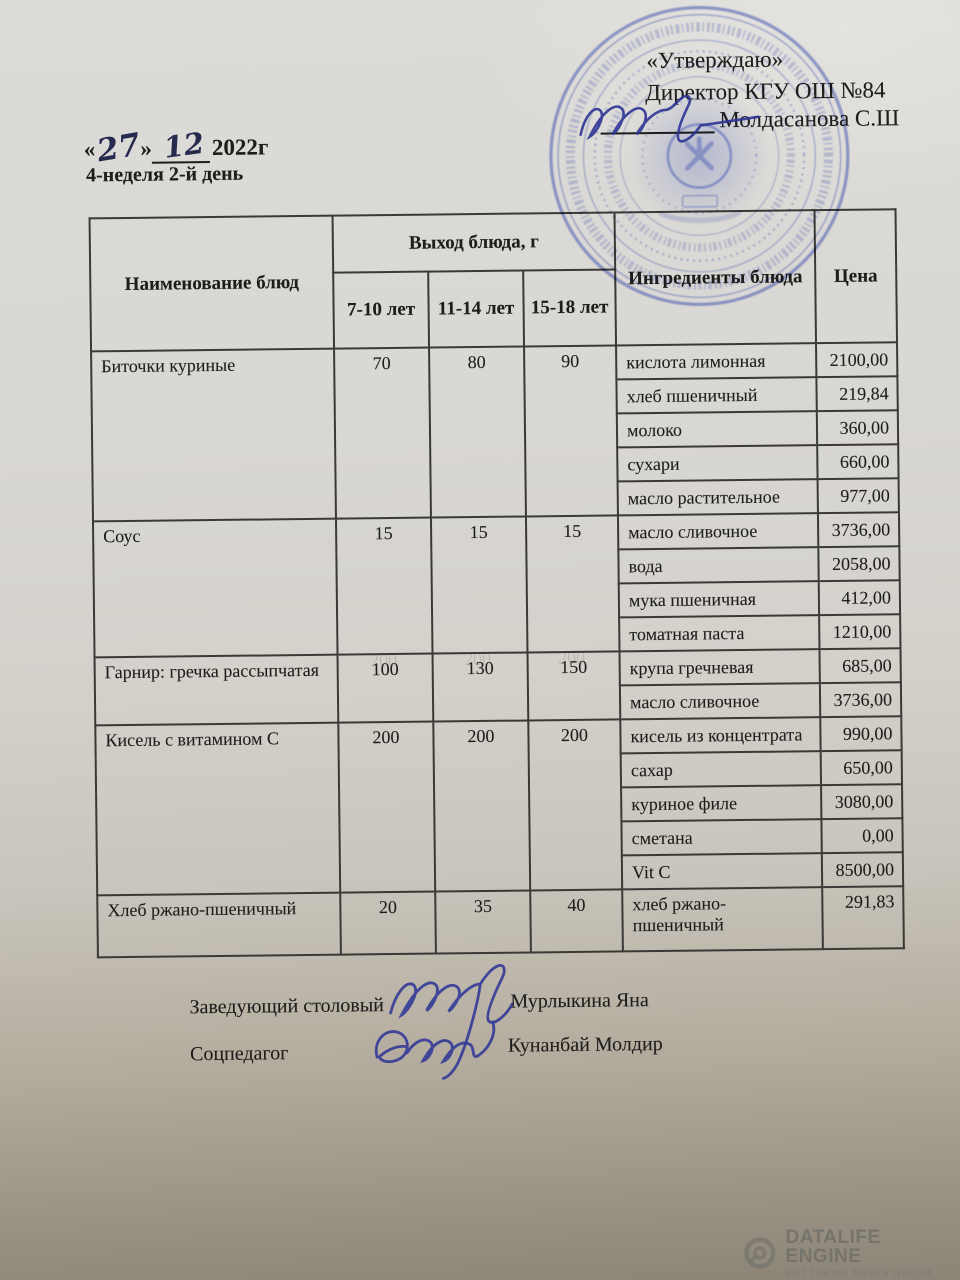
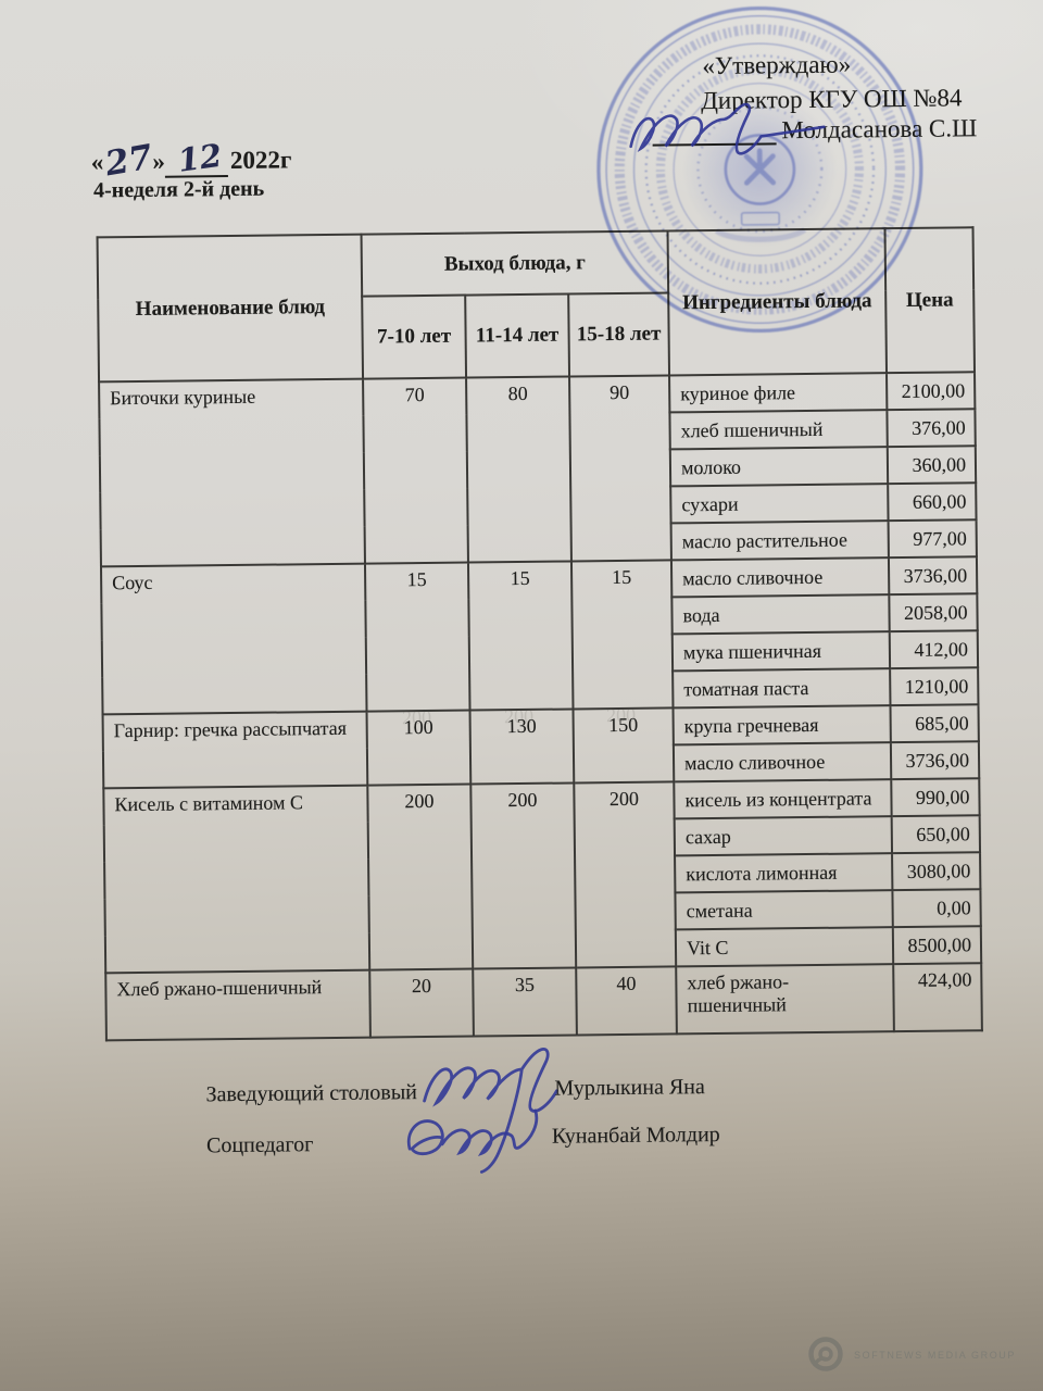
  «Утверждаю»
  дасанова С.Ш
  2022г
  4-неделя 2-й день
  Наименование блюд	Выход блюда, г	Ингредиенты блюда	Цена
  7-10 лет	11-14 лет	15-18 лет
- Биточки куриные	70	80	90	кислота лимонная	2100,00
+ Биточки куриные	70	80	90	куриное филе	2100,00
- хлеб пшеничный	219,84
+ хлеб пшеничный	376,00
  молоко	360,00
  сухари	660,00
  масло растительное	977,00
  Соус	15	15	15	масло сливочное	3736,00
  вода	2058,00
  мука пшеничная	412,00
  томатная паста	1210,00
  Гарнир: гречка рассыпчатая	100	130	150	крупа гречневая	685,00
  масло сливочное	3736,00
  Кисель с витамином С	200	200	200	кисель из концентрата	990,00
  сахар	650,00
- куриное филе	3080,00
+ кислота лимонная	3080,00
  сметана	0,00
  Vit C	8500,00
- Хлеб ржано-пшеничный	20	35	40	хлеб ржано-пшеничный	291,83
+ Хлеб ржано-пшеничный	20	35	40	хлеб ржано-пшеничный	424,00
  200
  200
  200
  Заведующий столовый
  Мурлыкина Яна
  Соцпедагог
  Кунанбай Молдир
- DATALIFE ENGINE
